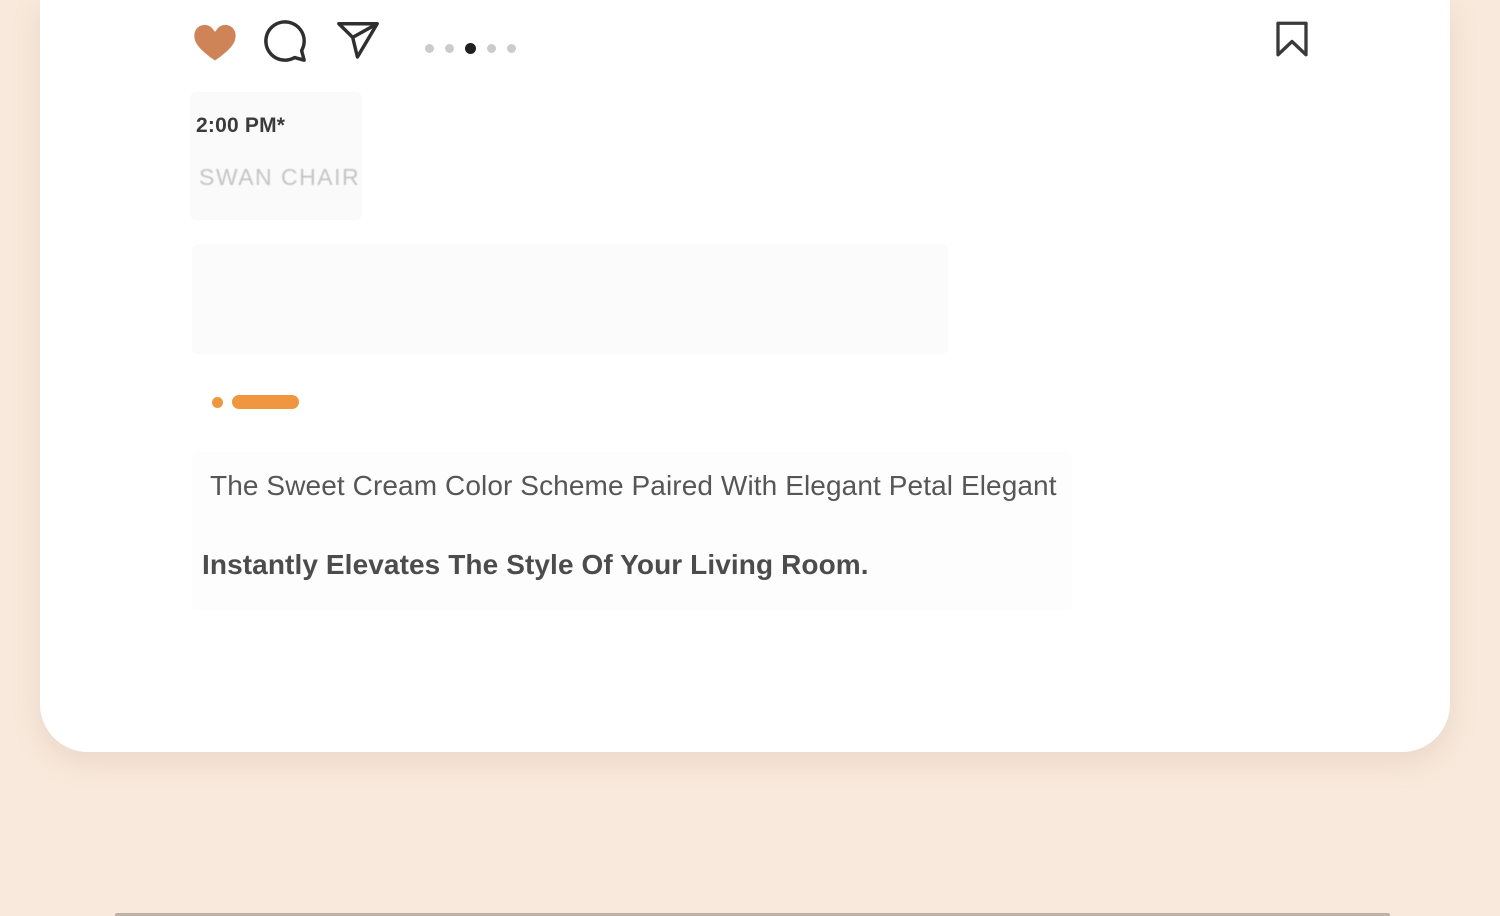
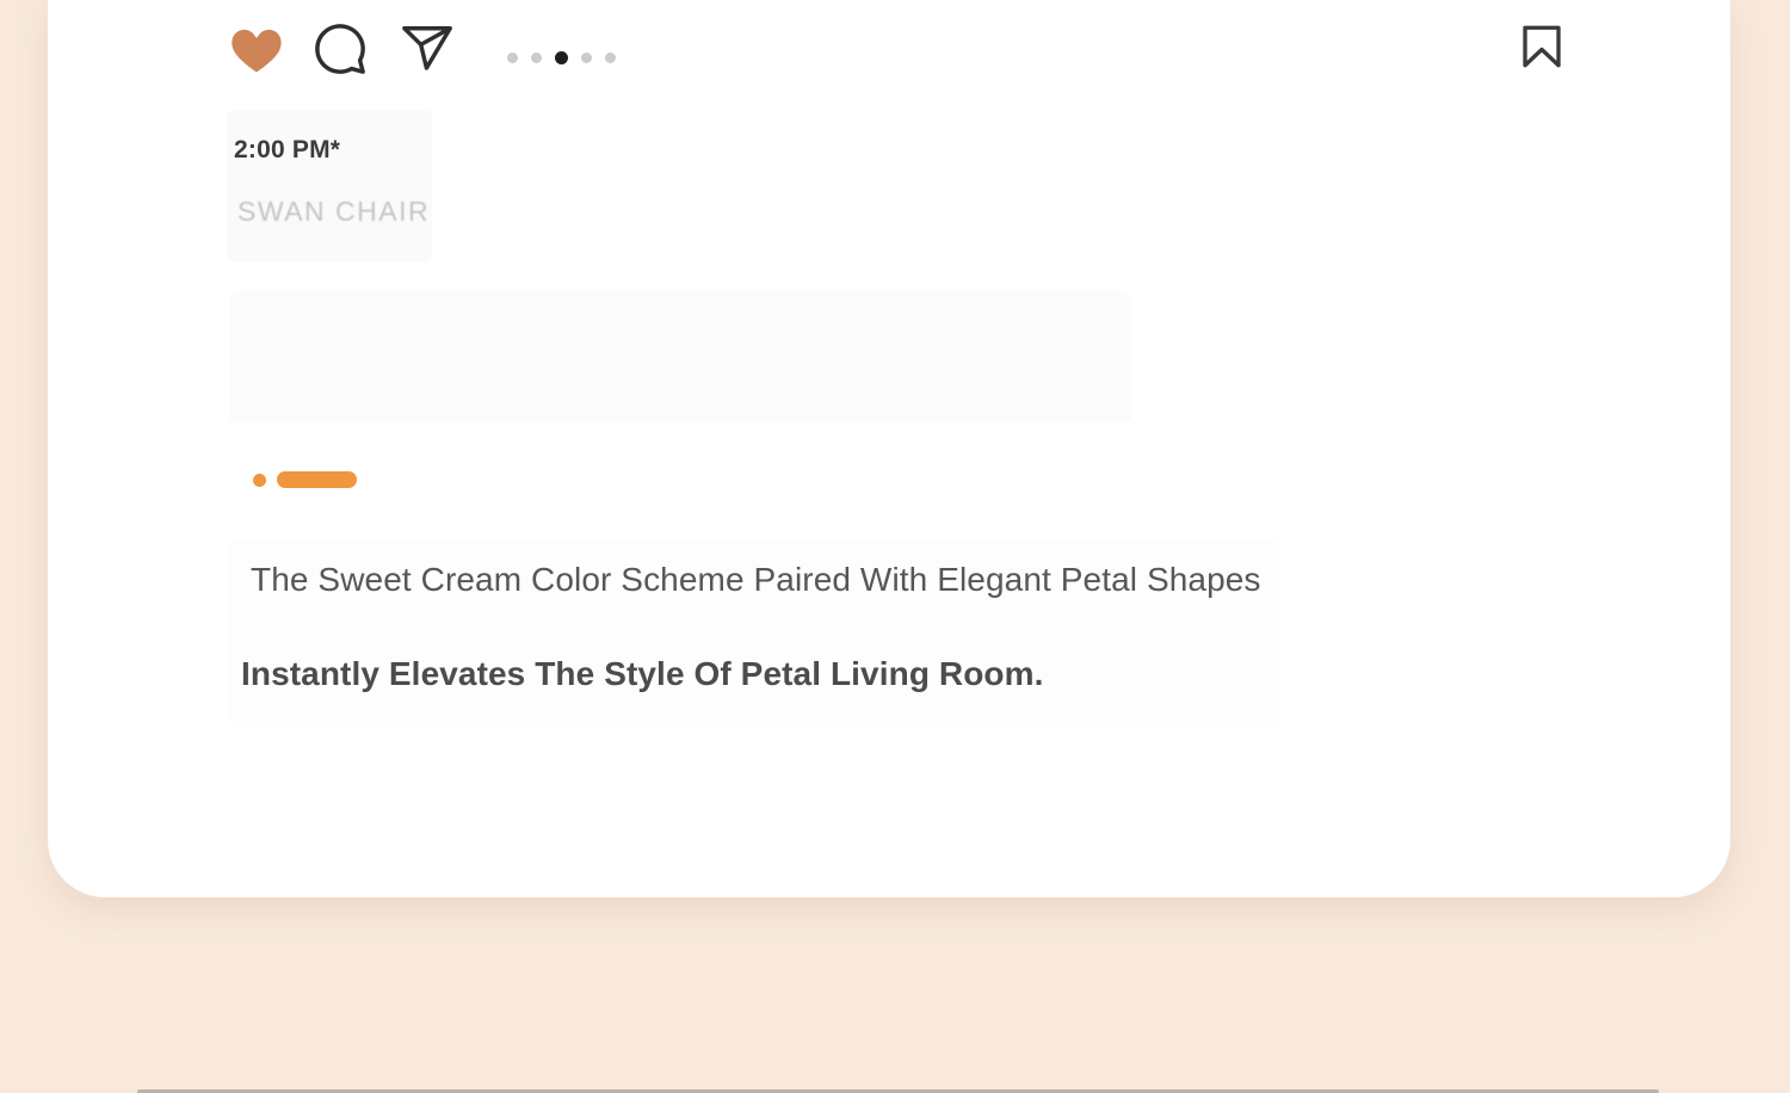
  2:00 PM*
  SWAN CHAIR
- The Sweet Cream Color Scheme Paired With Elegant Petal Elegant
+ The Sweet Cream Color Scheme Paired With Elegant Petal Shapes
- Instantly Elevates The Style Of Your Living Room.
+ Instantly Elevates The Style Of Petal Living Room.
